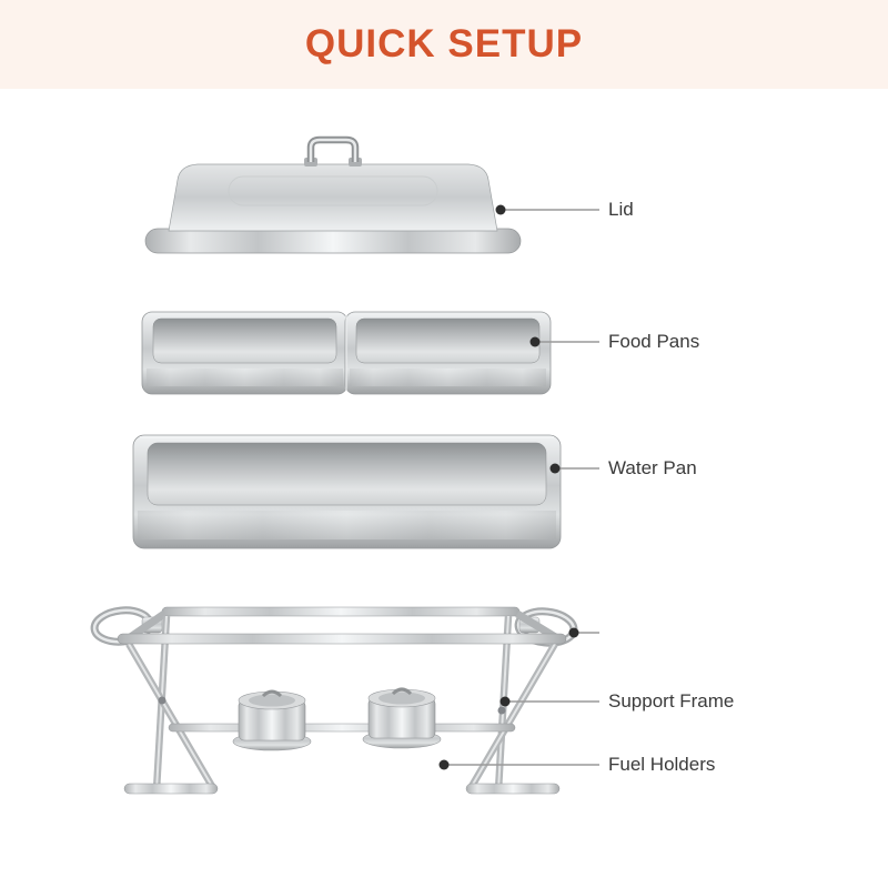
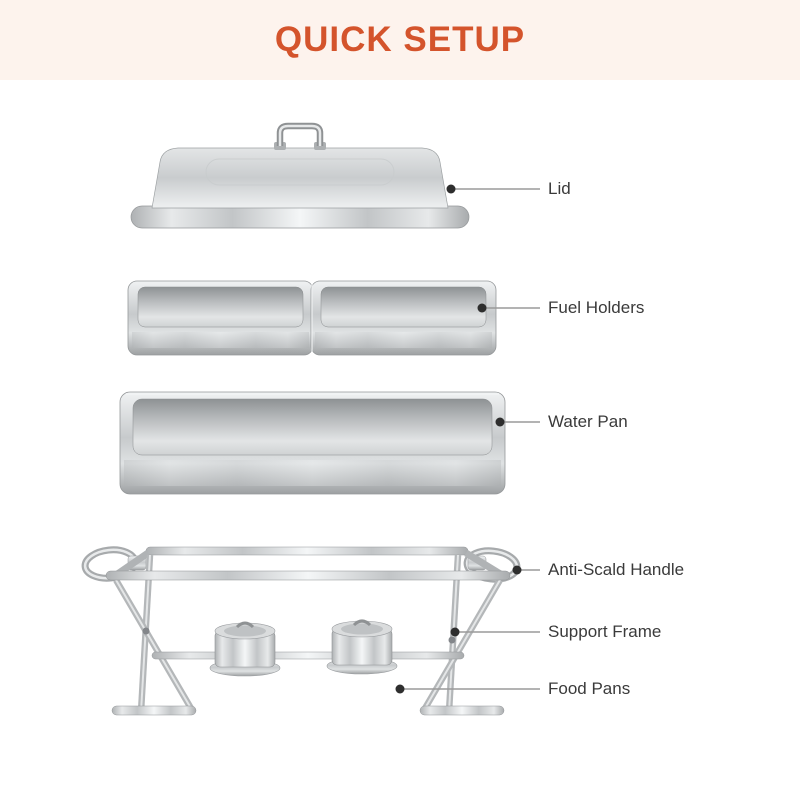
  QUICK SETUP
  Lid
- Food Pans
+ Fuel Holders
  Water Pan
+ Anti-Scald Handle
  Support Frame
- Fuel Holders
+ Food Pans
